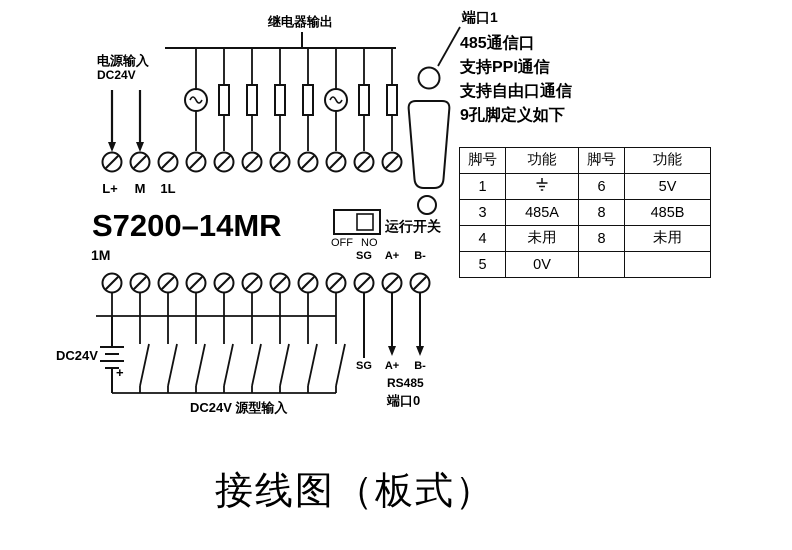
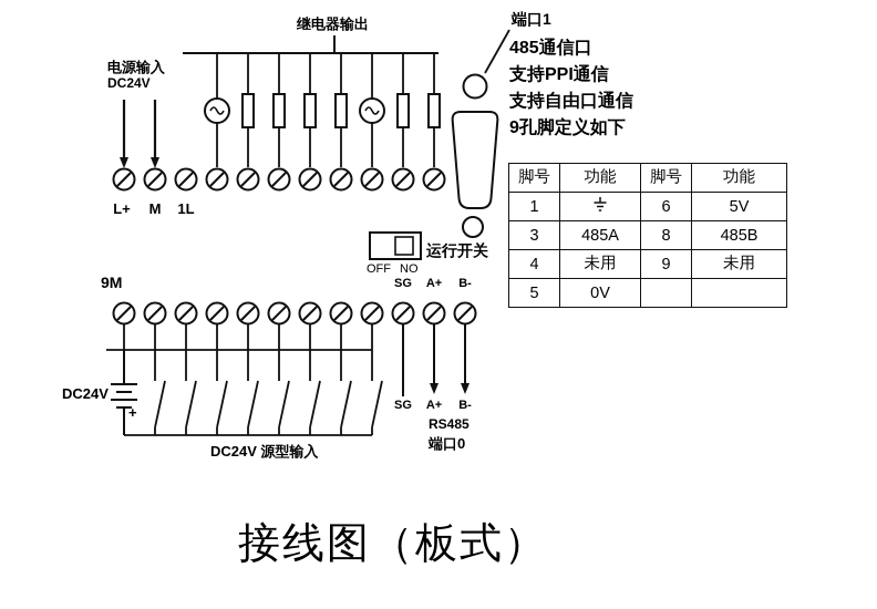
  继电器输出
  电源输入
  DC24V
  L+
  M
  1L
- S7200–14MR
- 1M
+ 9M
  OFF
  NO
  运行开关
  SG
  A+
  B-
  DC24V
  +
  DC24V 源型输入
  SG
  A+
  B-
  RS485
  端口0
  端口1
  485通信口
  支持PPI通信
  支持自由口通信
  9孔脚定义如下
  脚号	功能	脚号	功能
  1		6	5V
  3	485A	8	485B
- 4	未用	8	未用
+ 4	未用	9	未用
  5	0V
  接线图（板式）
